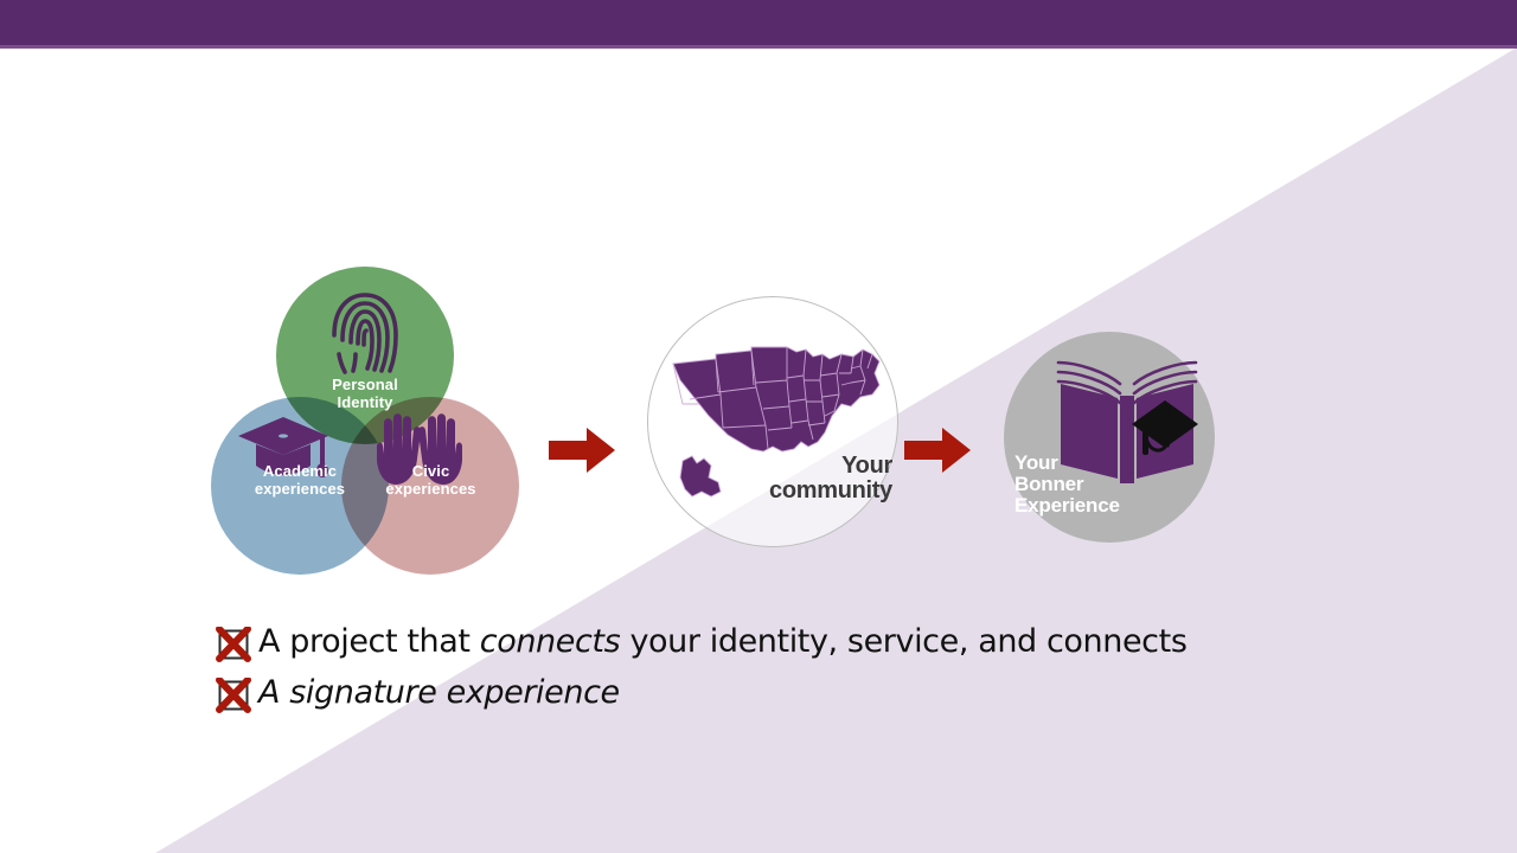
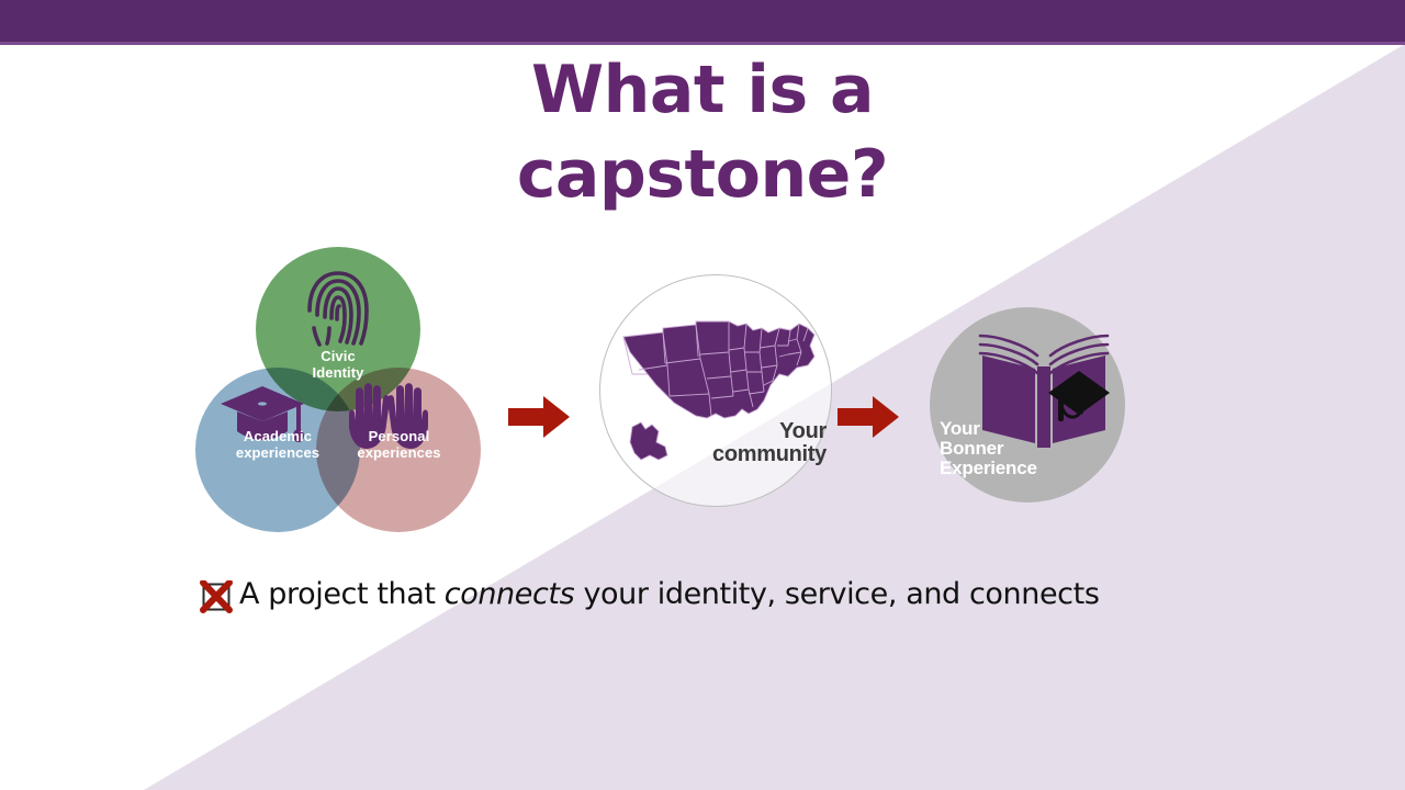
+ What is a
+ capstone?
- Personal
+ Civic
  Identity
  Academic
  experiences
- Civic
+ Personal
  experiences
  Your
  community
  Your
  Bonner
  Experience
  A project that connects your identity, service, and connects
- A signature experience
